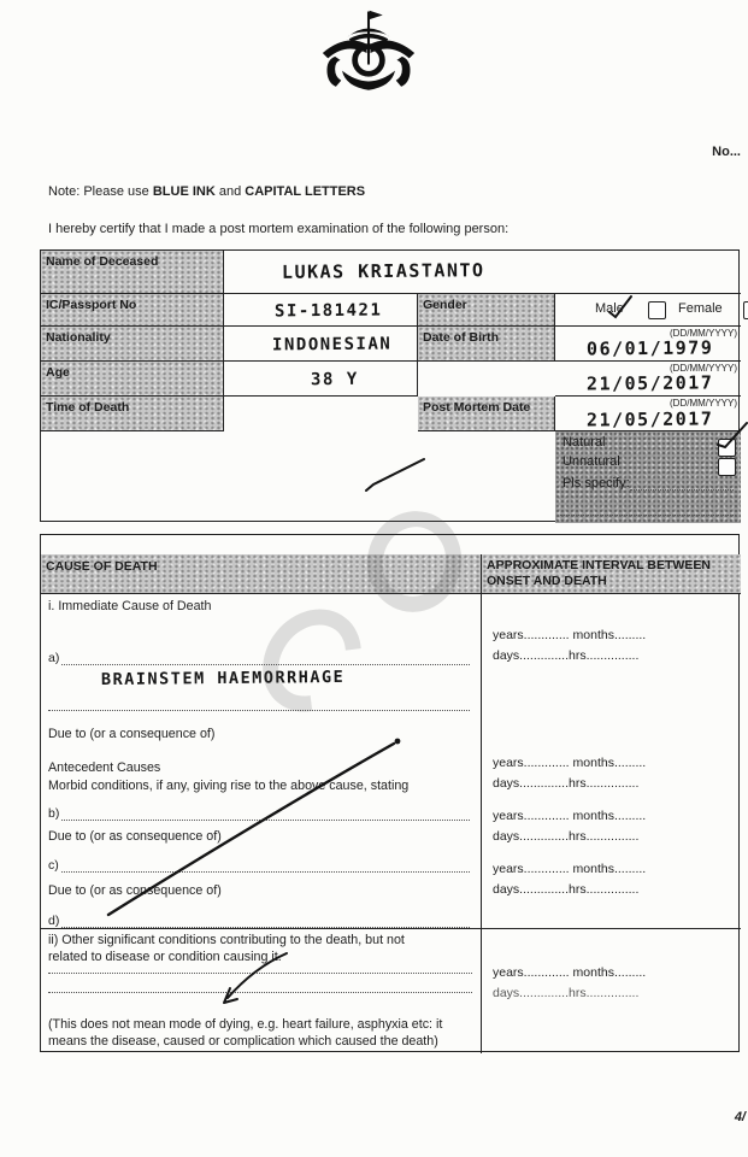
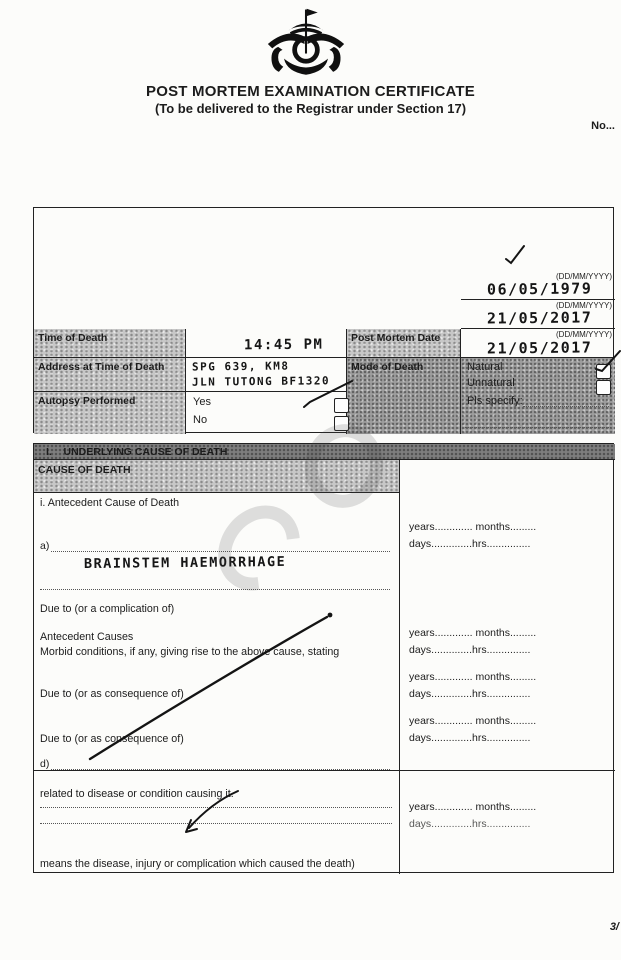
+ POST MORTEM EXAMINATION CERTIFICATE
+ (To be delivered to the Registrar under Section 17)
  No...
- Note: Please use BLUE INK and CAPITAL LETTERS
- I hereby certify that I made a post mortem examination of the following person:
- Name of Deceased
- LUKAS KRIASTANTO
- IC/Passport No
- SI-181421
- Gender
- Male
- Female
- Nationality
- INDONESIAN
- Date of Birth
  (DD/MM/YYYY)
- 06/01/1979
+ 06/05/1979
- Age
- 38 Y
  (DD/MM/YYYY)
  21/05/2017
  Time of Death
+ 14:45 PM
  Post Mortem Date
  (DD/MM/YYYY)
  21/05/2017
+ Address at Time of Death
+ SPG 639, KM8
+ JLN TUTONG BF1320
+ Mode of Death
  Natural
  Unnatural
  Pls specify:
+ Autopsy Performed
+ Yes
+ No
+ I. UNDERLYING CAUSE OF DEATH
  CAUSE OF DEATH
- APPROXIMATE INTERVAL BETWEEN
- ONSET AND DEATH
- i. Immediate Cause of Death
+ i. Antecedent Cause of Death
  a)
  BRAINSTEM HAEMORRHAGE
- Due to (or a consequence of)
+ Due to (or a complication of)
  Antecedent Causes
  Morbid conditions, if any, giving rise to the abov cause, stating
- b)
  Due to (or as consequence of)
- c)
  Due to (or as consequence of)
  d)
  years............. months.........
  days..............hrs...............
  years............. months.........
  days..............hrs...............
  years............. months.........
  days..............hrs...............
  years............. months.........
  days..............hrs...............
- ii) Other significant conditions contributing to the death, but not
  related to disease or condition causing it
- (This does not mean mode of dying, e.g. heart failure, asphyxia etc: it
- means the disease, caused or complication which caused the death)
+ means the disease, injury or complication which caused the death)
  years............. months.........
  days..............hrs...............
- 4/
+ 3/
